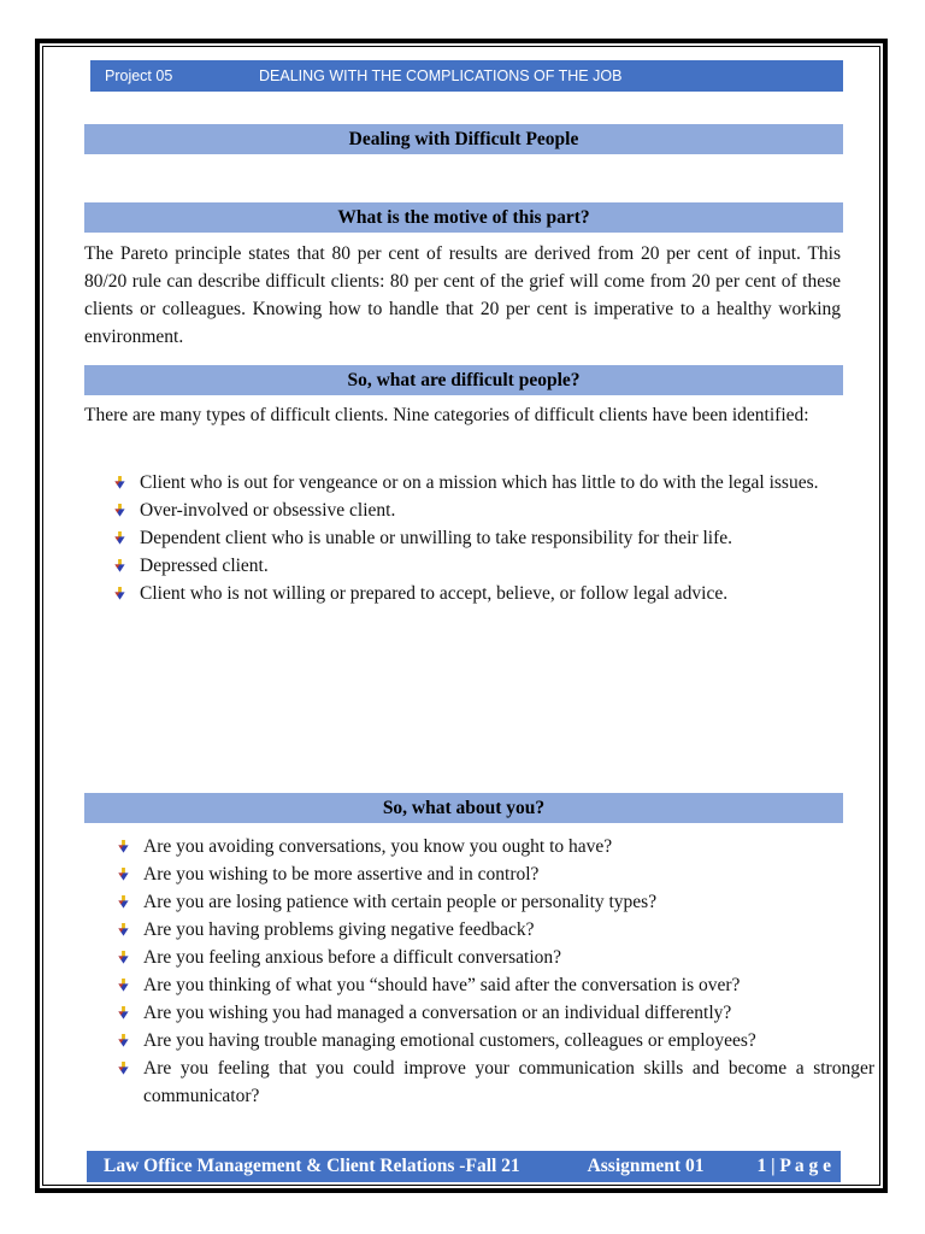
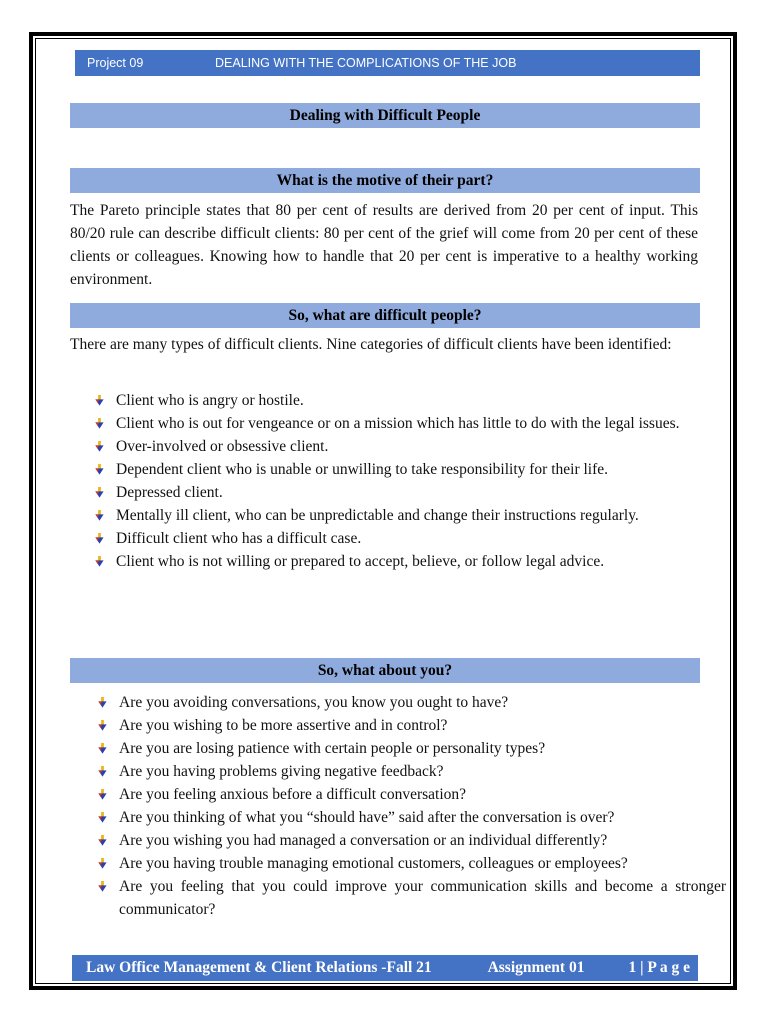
- Project 05
+ Project 09
  DEALING WITH THE COMPLICATIONS OF THE JOB
  Dealing with Difficult People
- What is the motive of this part?
+ What is the motive of their part?
  The Pareto principle states that 80 per cent of results are derived from 20 per cent of input. This 80/20 rule can describe difficult clients: 80 per cent of the grief will come from 20 per cent of these clients or colleagues. Knowing how to handle that 20 per cent is imperative to a healthy working environment.
  So, what are difficult people?
  There are many types of difficult clients. Nine categories of difficult clients have been identified:
+ Client who is angry or hostile.
  Client who is out for vengeance or on a mission which has little to do with the legal issues.
  Over-involved or obsessive client.
  Dependent client who is unable or unwilling to take responsibility for their life.
  Depressed client.
+ Mentally ill client, who can be unpredictable and change their instructions regularly.
+ Difficult client who has a difficult case.
  Client who is not willing or prepared to accept, believe, or follow legal advice.
  So, what about you?
  Are you avoiding conversations, you know you ought to have?
  Are you wishing to be more assertive and in control?
  Are you are losing patience with certain people or personality types?
  Are you having problems giving negative feedback?
  Are you feeling anxious before a difficult conversation?
  Are you thinking of what you “should have” said after the conversation is over?
  Are you wishing you had managed a conversation or an individual differently?
  Are you having trouble managing emotional customers, colleagues or employees?
  Are you feeling that you could improve your communication skills and become a stronger communicator?
  Law Office Management & Client Relations -Fall 21
  Assignment 01
  1 | P a g e
